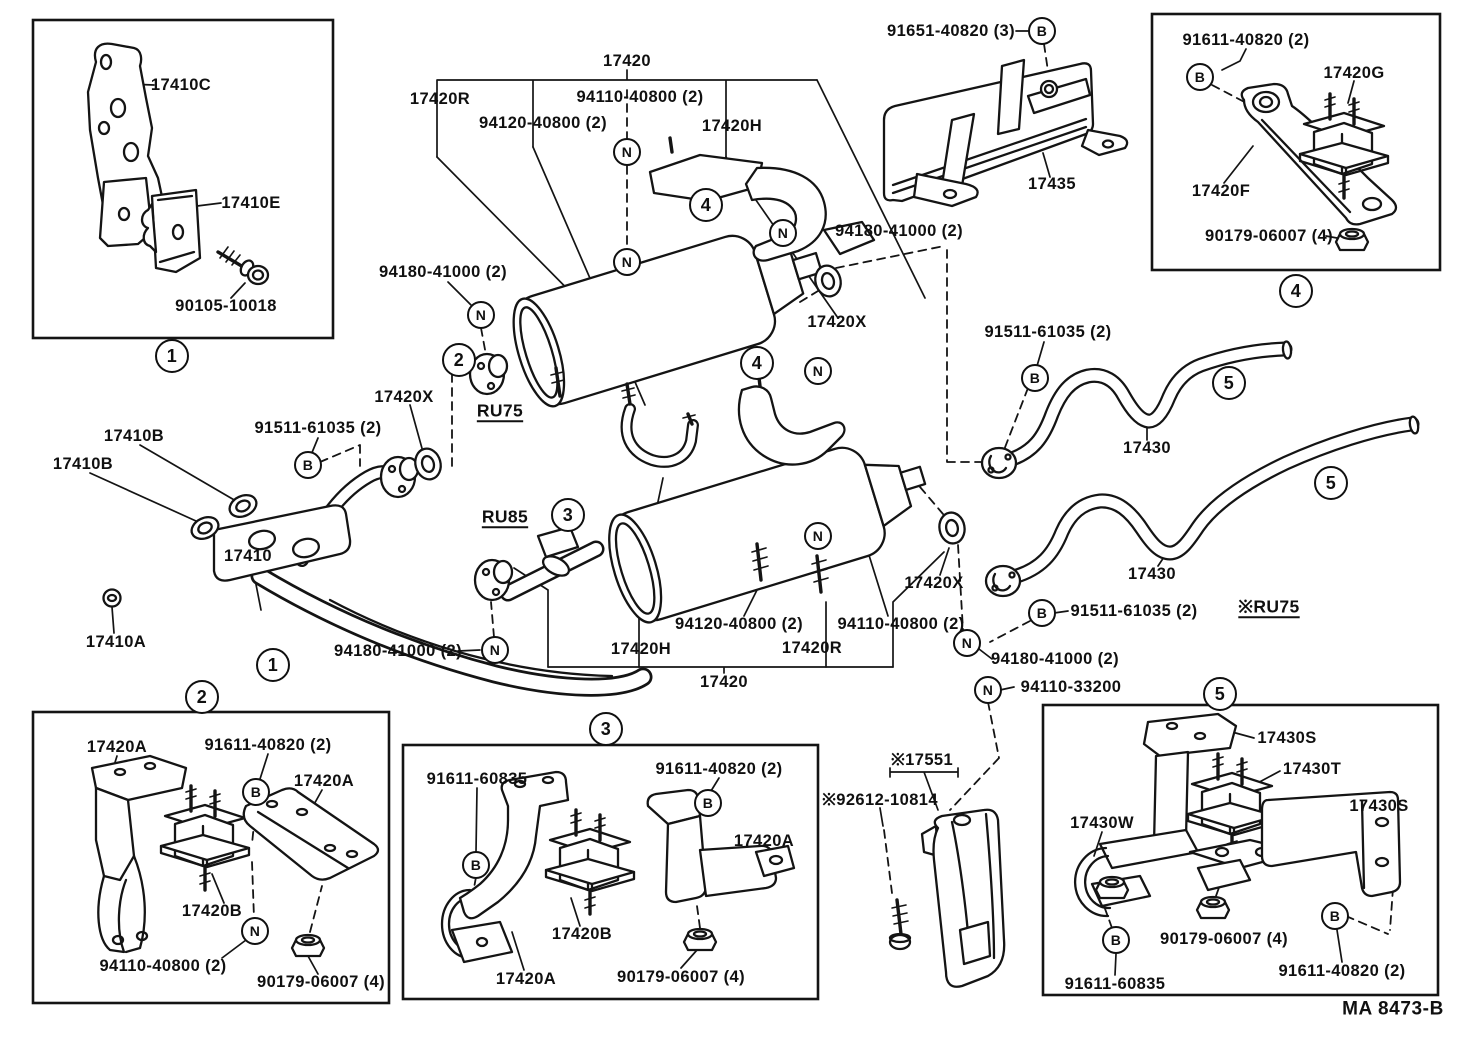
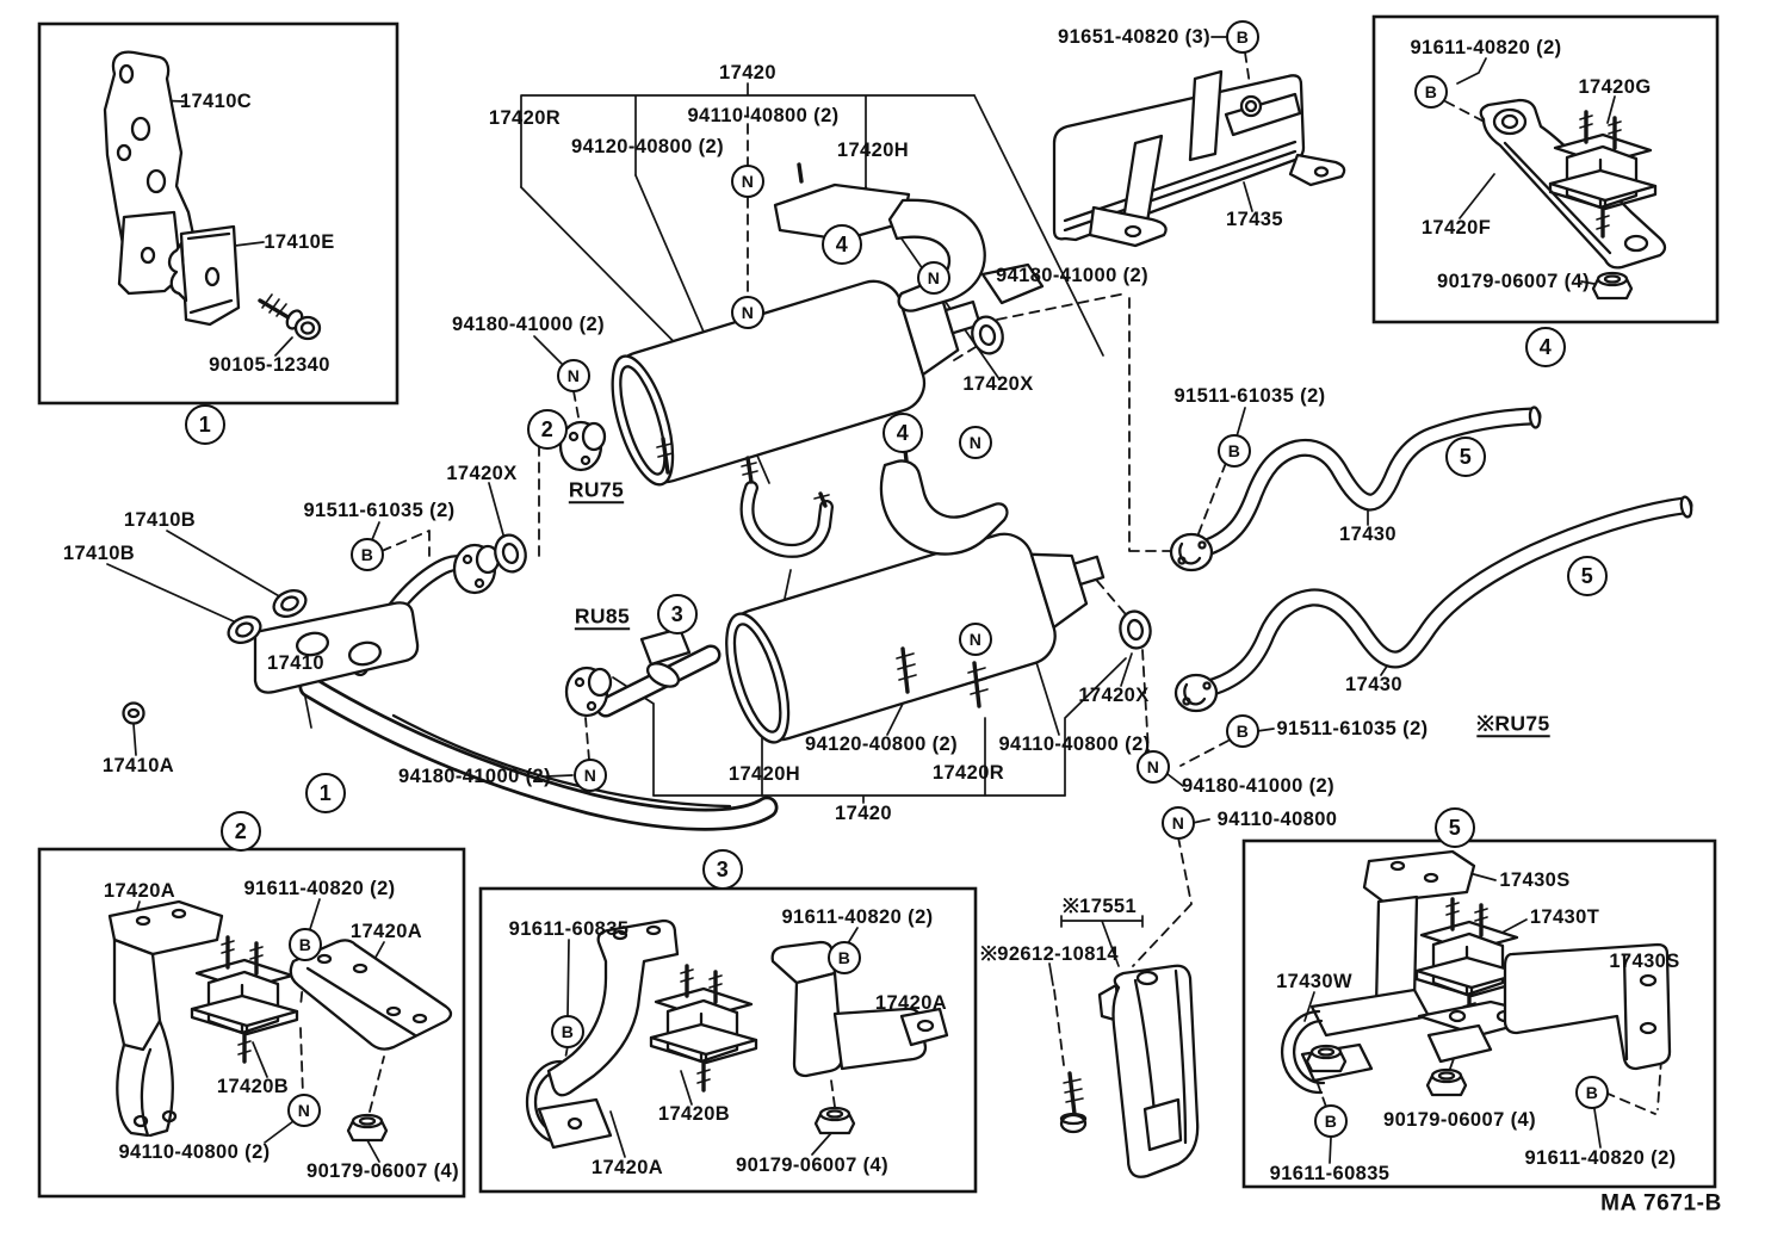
  17410C
  17410E
- 90105-10018
+ 90105-12340
  1
  17420
  17420R
  94110-40800 (2)
  94120-40800 (2)
  17420H
  N
  4
  N
  91651-40820 (3)
  B
  17435
  91611-40820 (2)
  B
  17420G
  17420F
  90179-06007 (4)
  4
  94180-41000 (2)
  N
  2
  RU75
  17420X
  91511-61035 (2)
  B
  17410B
  17410B
  17410
  17410A
  1
  94180-41000 (2)
  N
  N
  94180-41000 (2)
  17420X
  4
  N
  91511-61035 (2)
  B
  5
  17430
  RU85
  3
  N
  17420X
  91511-61035 (2)
  B
  ※RU75
  17430
  5
  94120-40800 (2)
  94110-40800 (2)
  17420H
  17420R
  17420
  N
  94180-41000 (2)
  N
- 94110-33200
+ 94110-40800
  5
  ※17551
  ※92612-10814
  2
  17420A
  91611-40820 (2)
  B
  17420A
  17420B
  N
  94110-40800 (2)
  90179-06007 (4)
  3
  91611-60835
  91611-40820 (2)
  B
  B
  17420A
  17420B
  17420A
  90179-06007 (4)
  17430S
  17430T
  17430S
  17430W
  B
  90179-06007 (4)
  B
  91611-40820 (2)
  91611-60835
- MA 8473-B
+ MA 7671-B
